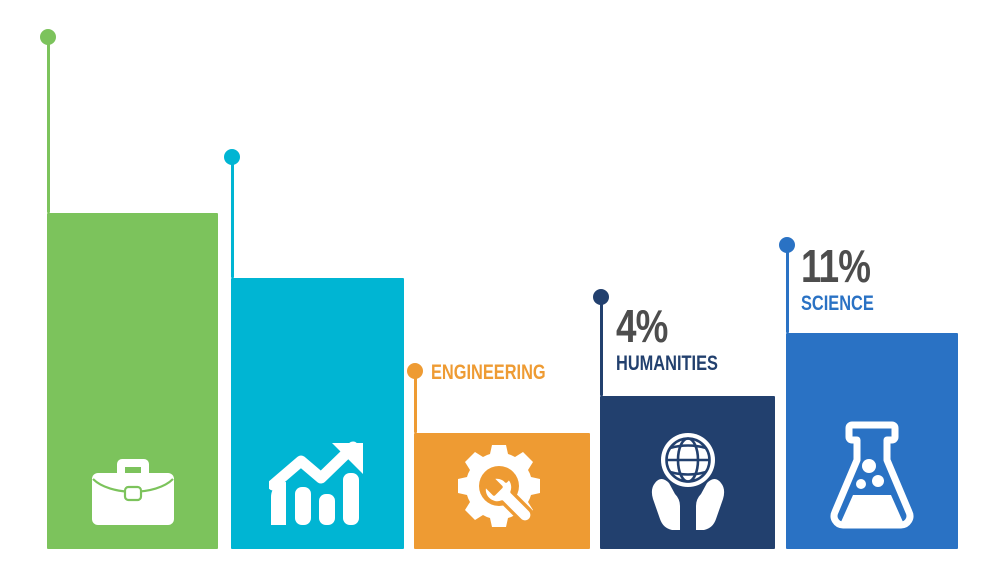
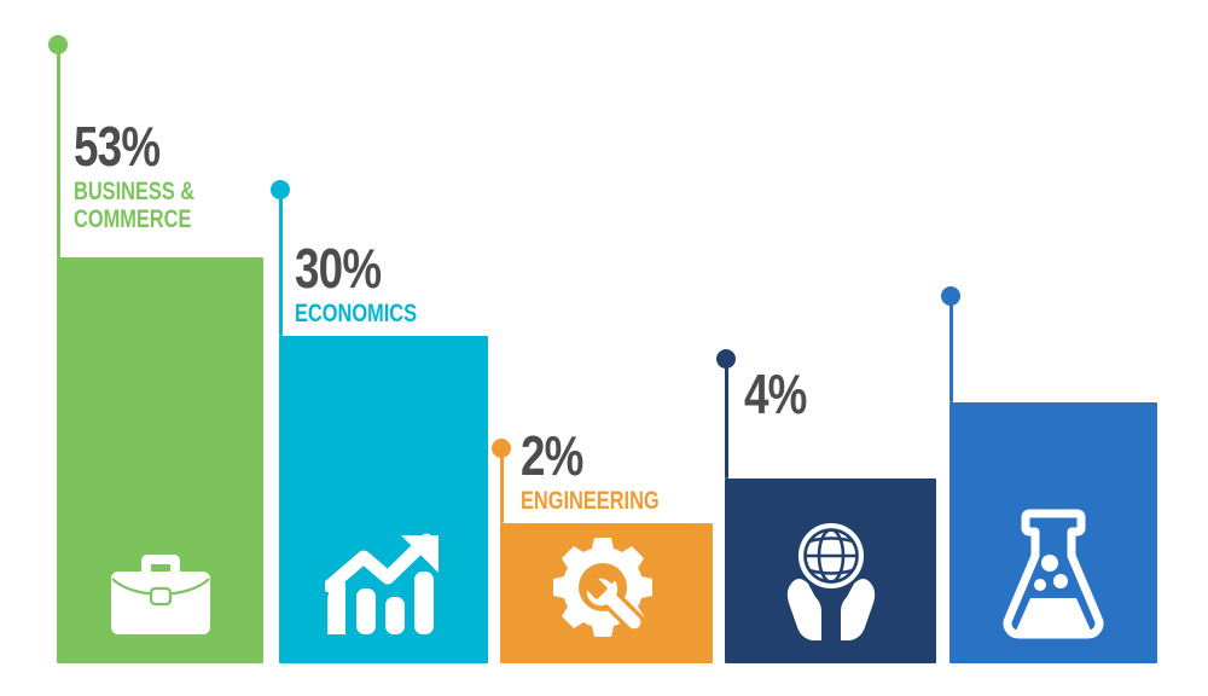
+ 53%
+ BUSINESS &
+ COMMERCE
+ 30%
+ ECONOMICS
+ 2%
  ENGINEERING
  4%
- HUMANITIES
- 11%
- SCIENCE
